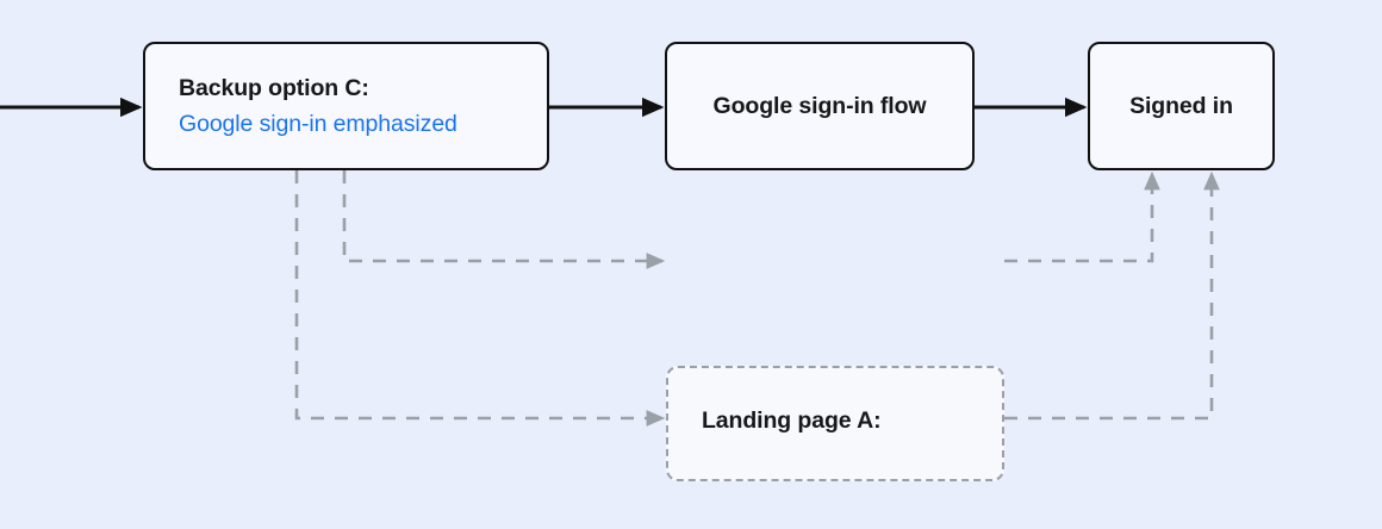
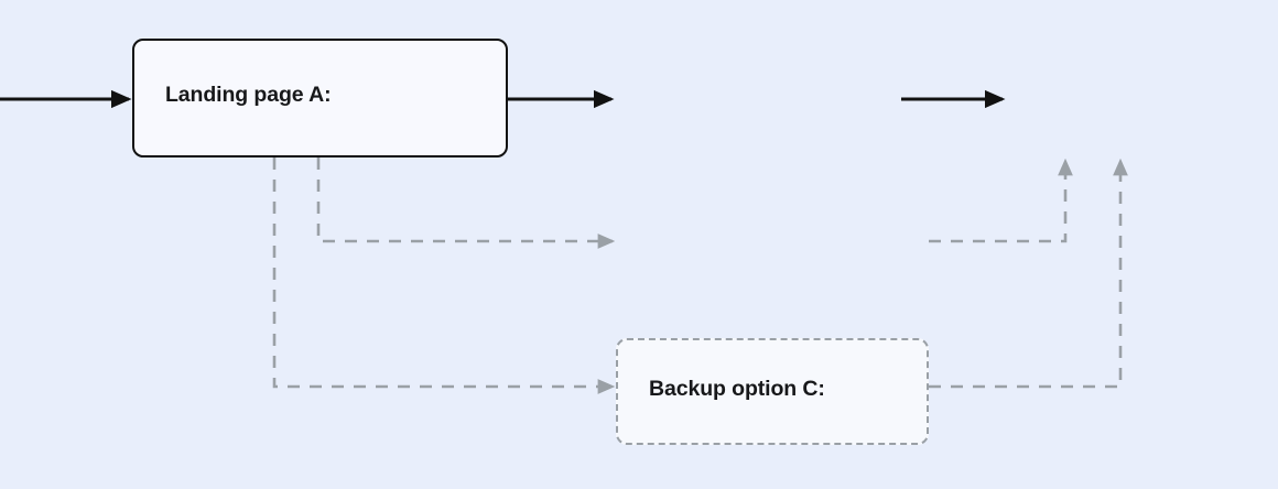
- Backup option C:
+ Landing page A:
- Google sign-in emphasized
- Google sign-in flow
- Signed in
- Landing page A:
+ Backup option C:
